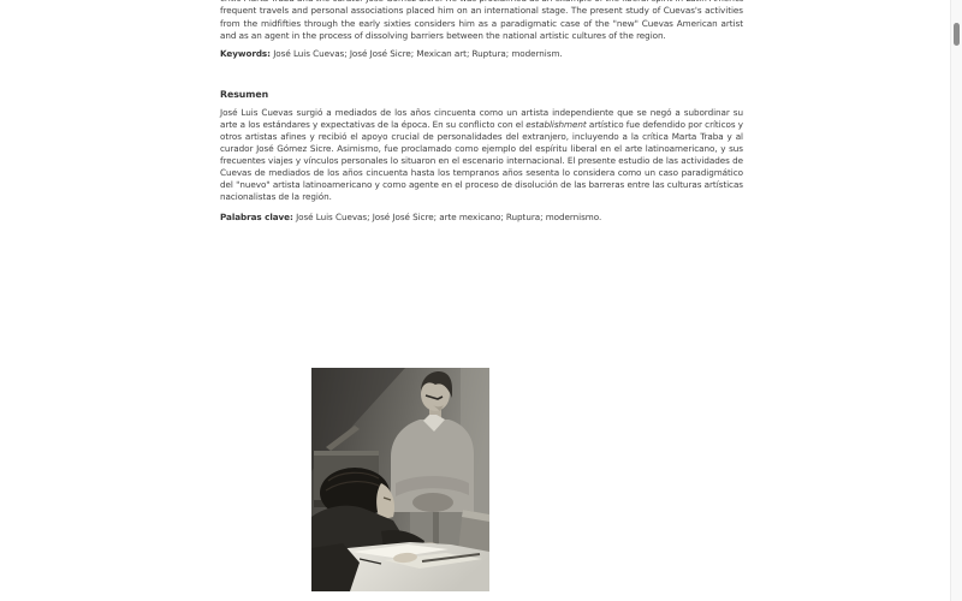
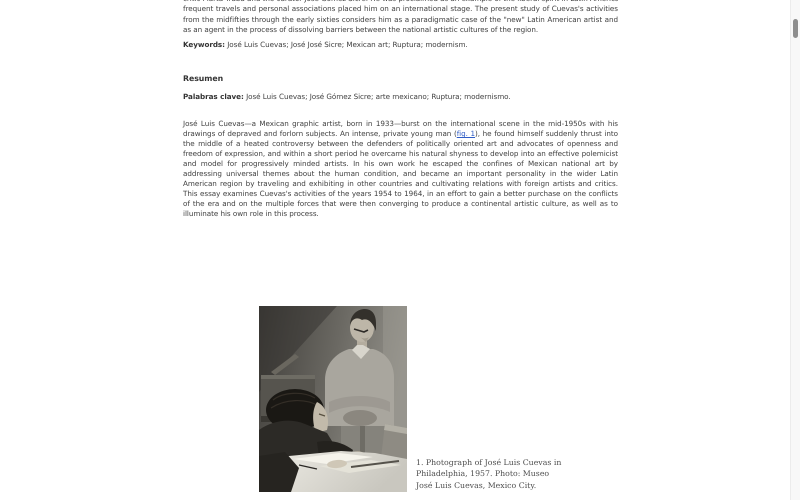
- frequent travels and personal associations placed him on an international stage. The present study of Cuevas's activities from the midfifties through the early sixties considers him as a paradigmatic case of the "new" Cuevas American artist and as an agent in the process of dissolving barriers between the national artistic cultures of the region.
+ frequent travels and personal associations placed him on an international stage. The present study of Cuevas's activities from the midfifties through the early sixties considers him as a paradigmatic case of the "new" Latin American artist and as an agent in the process of dissolving barriers between the national artistic cultures of the region.
  Keywords: José Luis Cuevas; José José Sicre; Mexican art; Ruptura; modernism.
  Resumen
- José Luis Cuevas surgió a mediados de los años cincuenta como un artista independiente que se negó a subordinar su arte a los estándares y expectativas de la época. En su conflicto con el establishment artístico fue defendido por críticos y otros artistas afines y recibió el apoyo crucial de personalidades del extranjero, incluyendo a la crítica Marta Traba y al curador José Gómez Sicre. Asimismo, fue proclamado como ejemplo del espíritu liberal en el arte latinoamericano, y sus frecuentes viajes y vínculos personales lo situaron en el escenario internacional. El presente estudio de las actividades de Cuevas de mediados de los años cincuenta hasta los tempranos años sesenta lo considera como un caso paradigmático del "nuevo" artista latinoamericano y como agente en el proceso de disolución de las barreras entre las culturas artísticas nacionalistas de la región.
- Palabras clave: José Luis Cuevas; José José Sicre; arte mexicano; Ruptura; modernismo.
+ Palabras clave: José Luis Cuevas; José Gómez Sicre; arte mexicano; Ruptura; modernismo.
+ José Luis Cuevas—a Mexican graphic artist, born in 1933—burst on the international scene in the mid-1950s with his drawings of depraved and forlorn subjects. An intense, private young man (fig. 1), he found himself suddenly thrust into the middle of a heated controversy between the defenders of politically oriented art and advocates of openness and freedom of expression, and within a short period he overcame his natural shyness to develop into an effective polemicist and model for progressively minded artists. In his own work he escaped the confines of Mexican national art by addressing universal themes about the human condition, and became an important personality in the wider Latin American region by traveling and exhibiting in other countries and cultivating relations with foreign artists and critics. This essay examines Cuevas's activities of the years 1954 to 1964, in an effort to gain a better purchase on the conflicts of the era and on the multiple forces that were then converging to produce a continental artistic culture, as well as to illuminate his own role in this process.
+ 1. Photograph of José Luis Cuevas in Philadelphia, 1957. Photo: Museo José Luis Cuevas, Mexico City.
